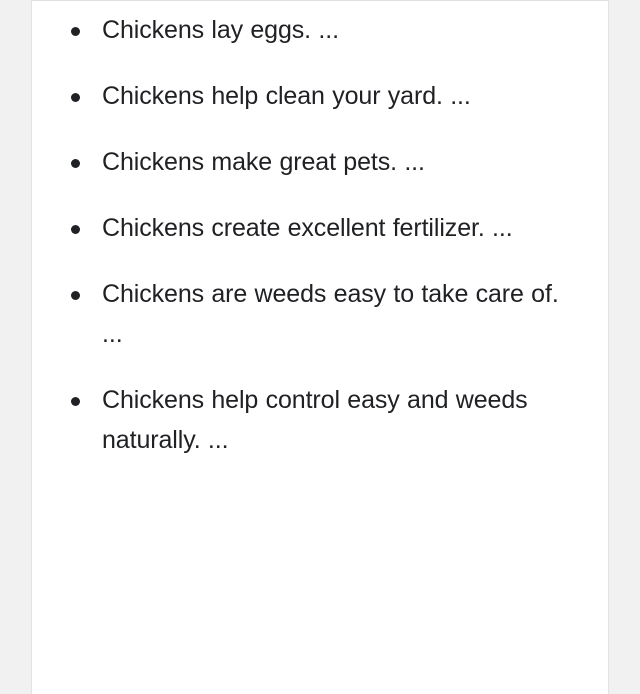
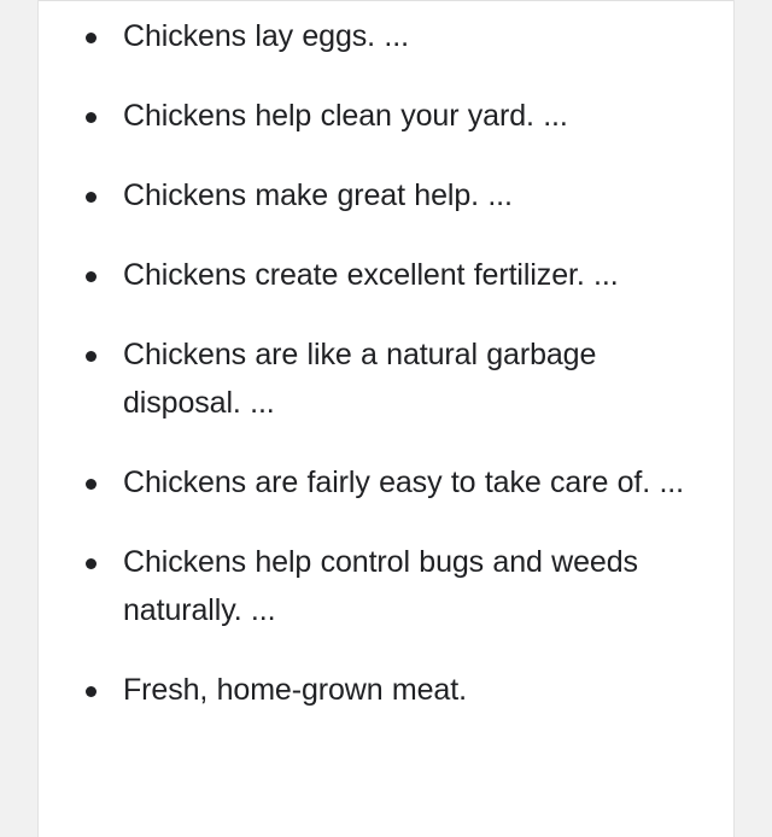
  Chickens lay eggs. ...
  Chickens help clean your yard. ...
- Chickens make great pets. ...
+ Chickens make great help. ...
  Chickens create excellent fertilizer. ...
+ Chickens are like a natural garbage disposal. ...
- Chickens are weeds easy to take care of. ...
+ Chickens are fairly easy to take care of. ...
- Chickens help control easy and weeds naturally. ...
+ Chickens help control bugs and weeds naturally. ...
+ Fresh, home-grown meat.
